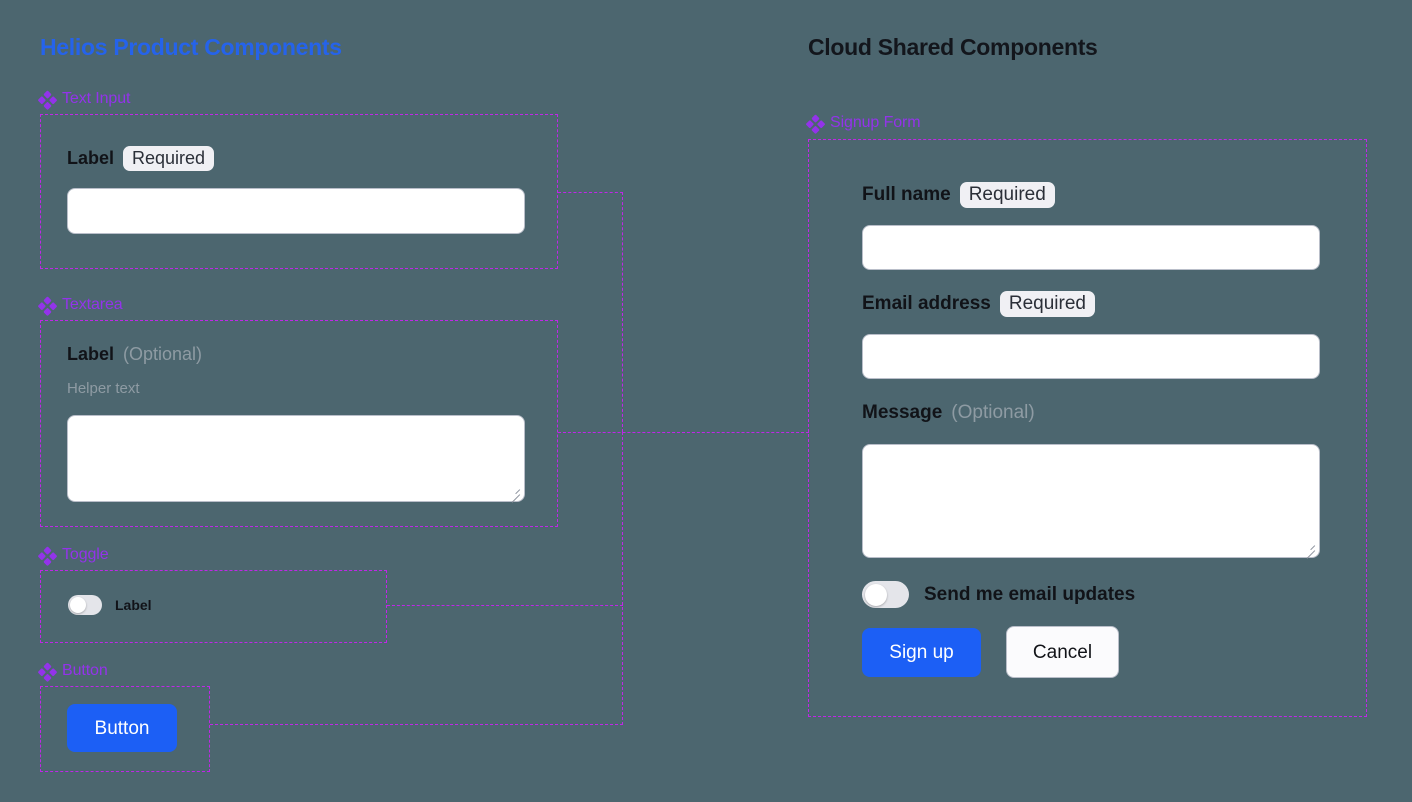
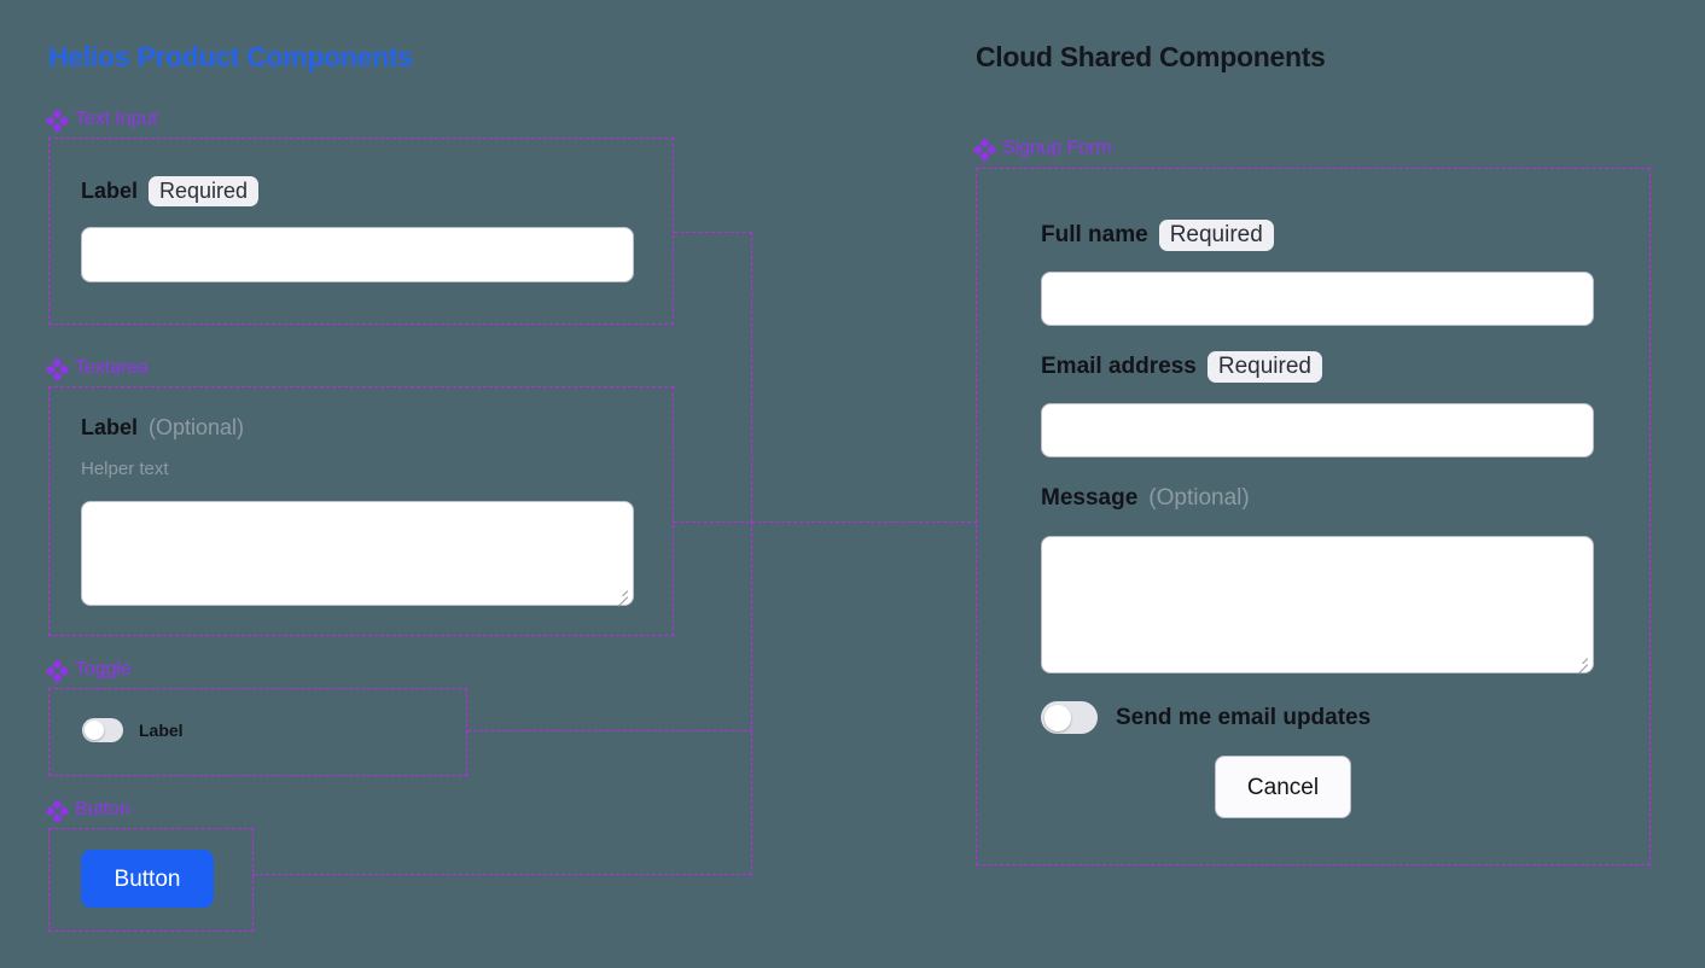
  Helios Product Components
  Cloud Shared Components
  Text Input
  Label
  Required
  Textarea
  Label
  (Optional)
  Helper text
  Toggle
  Label
  Button
  Button
  Signup Form
  Full name
  Required
  Email address
  Required
  Message
  (Optional)
  Send me email updates
- Sign up
  Cancel
